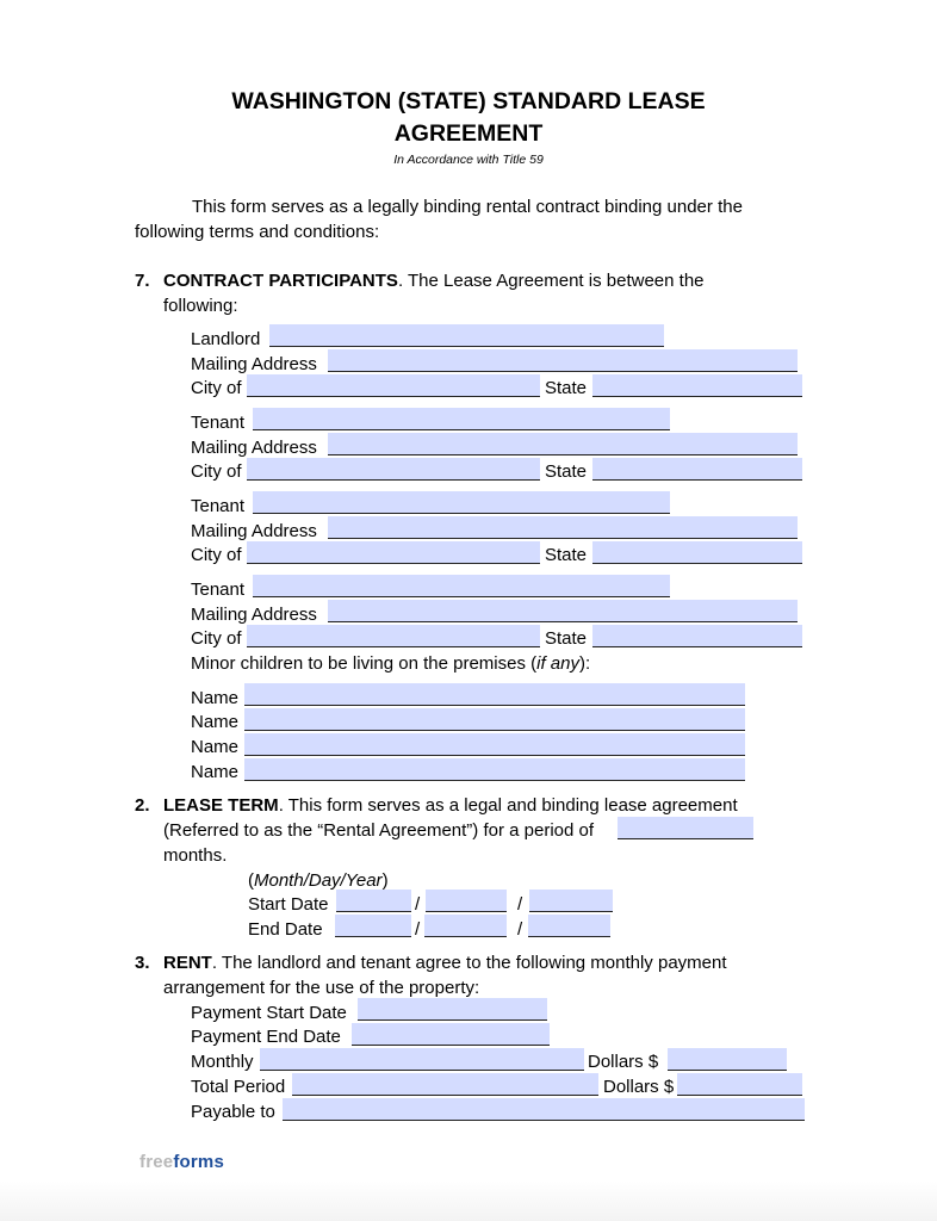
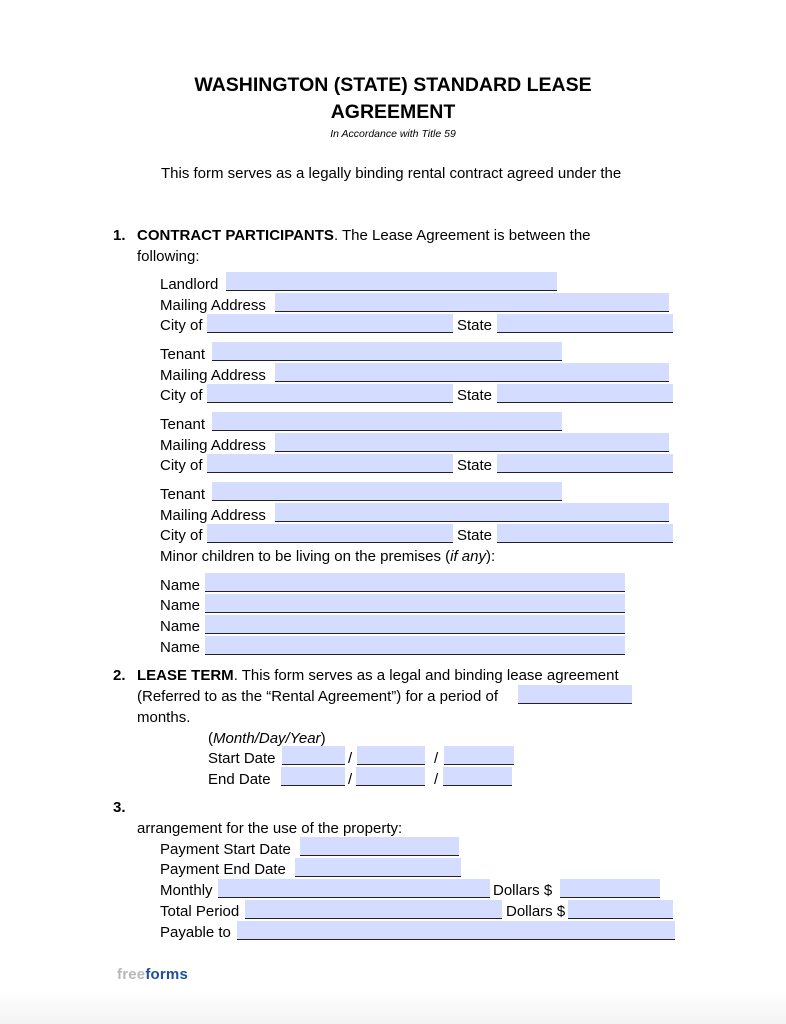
  WASHINGTON (STATE) STANDARD LEASE
  AGREEMENT
  In Accordance with Title 59
- This form serves as a legally binding rental contract binding under the
+ This form serves as a legally binding rental contract agreed under the
- following terms and conditions:
- 7.
+ 1.
  CONTRACT PARTICIPANTS. The Lease Agreement is between the
  following:
  Landlord
  Mailing Address
  City of
  State
  Tenant
  Mailing Address
  City of
  State
  Tenant
  Mailing Address
  City of
  State
  Tenant
  Mailing Address
  City of
  State
  Minor children to be living on the premises (if any):
  Name
  Name
  Name
  Name
  2.
  LEASE TERM. This form serves as a legal and binding lease agreement
  (Referred to as the “Rental Agreement”) for a period of
  months.
  (Month/Day/Year)
  Start Date
  /
  /
  End Date
  /
  /
  3.
- RENT. The landlord and tenant agree to the following monthly payment
  arrangement for the use of the property:
  Payment Start Date
  Payment End Date
  Monthly
  Dollars $
  Total Period
  Dollars $
  Payable to
  freeforms
